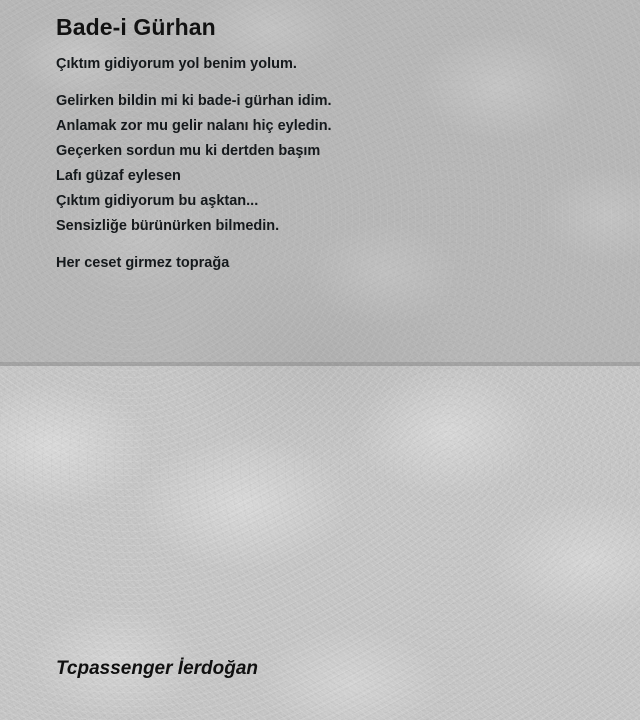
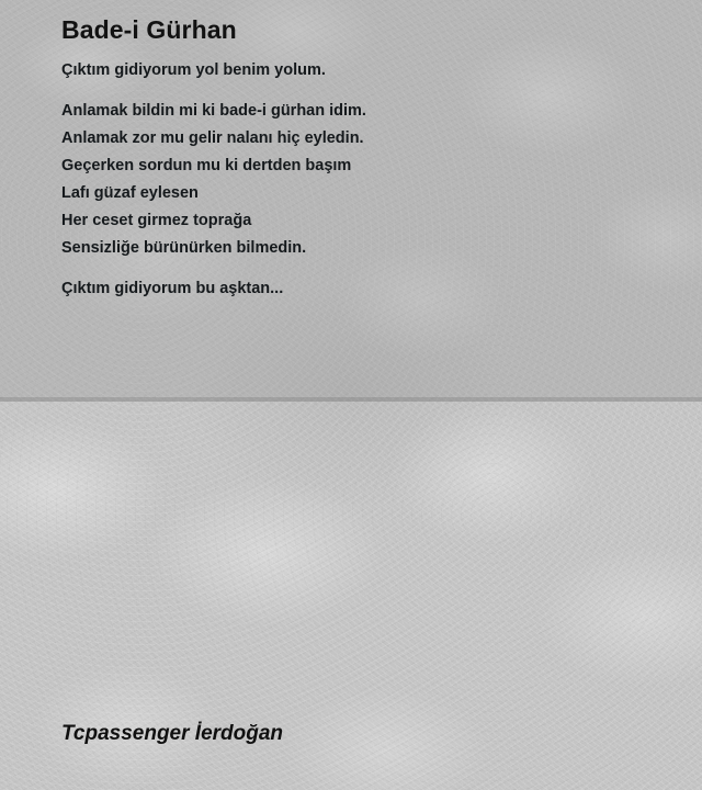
  Bade-i Gürhan
  Çıktım gidiyorum yol benim yolum.
- Gelirken bildin mi ki bade-i gürhan idim.
+ Anlamak bildin mi ki bade-i gürhan idim.
  Anlamak zor mu gelir nalanı hiç eyledin.
  Geçerken sordun mu ki dertden başım
  Lafı güzaf eylesen
- Çıktım gidiyorum bu aşktan...
+ Her ceset girmez toprağa
  Sensizliğe bürünürken bilmedin.
- Her ceset girmez toprağa
+ Çıktım gidiyorum bu aşktan...
  Tcpassenger İerdoğan
